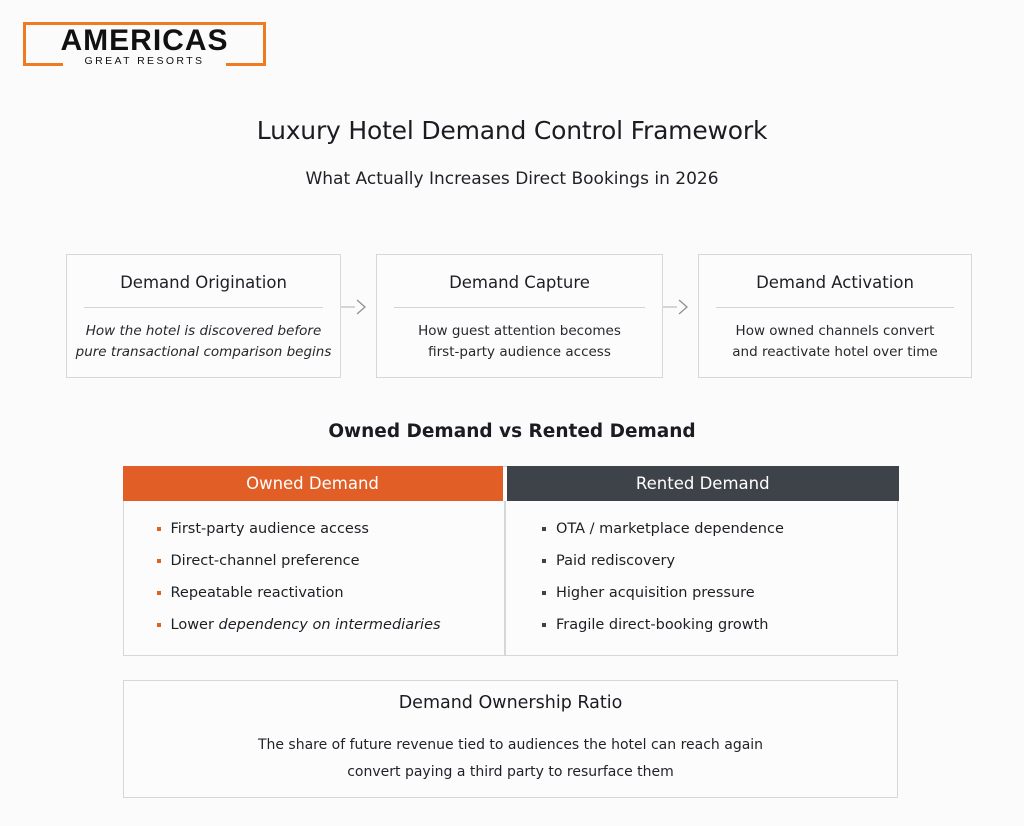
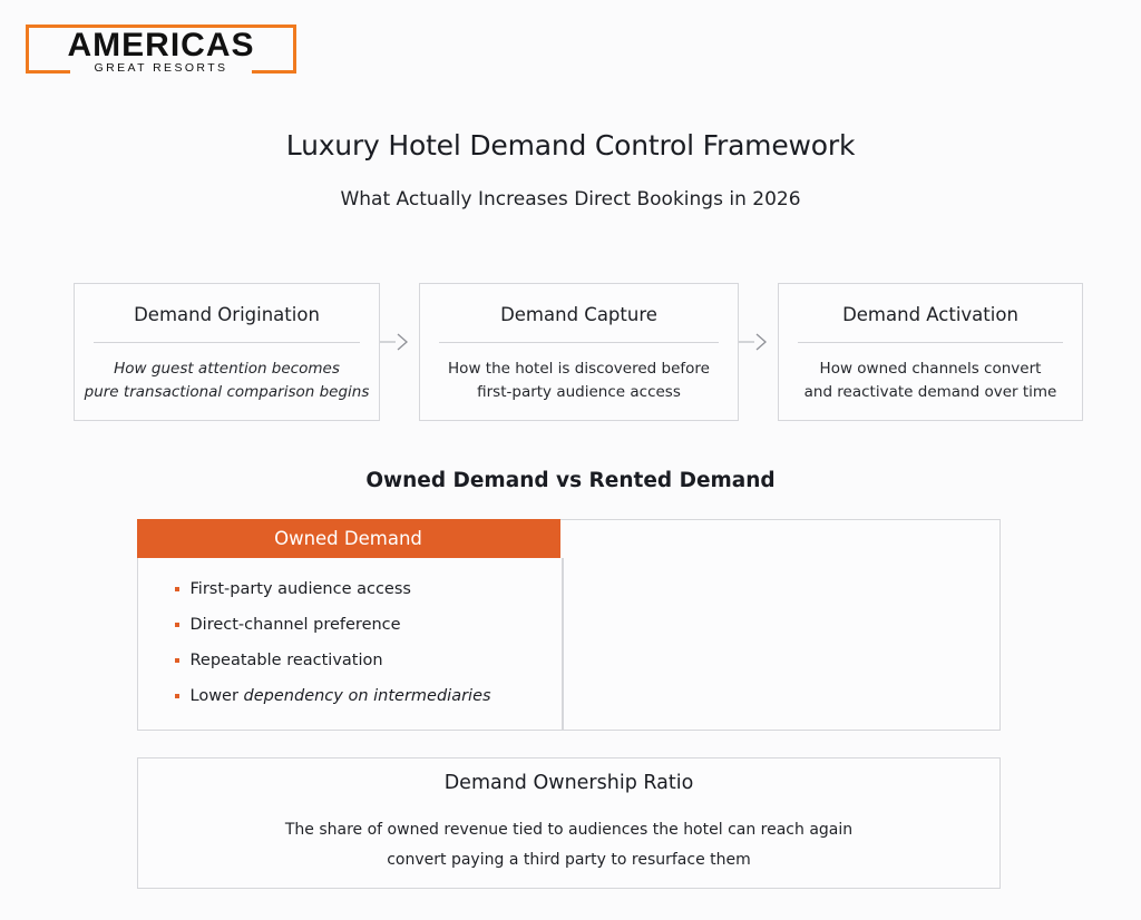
  AMERICAS
  GREAT RESORTS
  Luxury Hotel Demand Control Framework
  What Actually Increases Direct Bookings in 2026
  Demand Origination
- How the hotel is discovered before
+ How guest attention becomes
  pure transactional comparison begins
  Demand Capture
- How guest attention becomes
+ How the hotel is discovered before
  first-party audience access
  Demand Activation
  How owned channels convert
- and reactivate hotel over time
+ and reactivate demand over time
  Owned Demand vs Rented Demand
  Owned Demand
  First-party audience access
  Direct-channel preference
  Repeatable reactivation
  Lower dependency on intermediaries
- Rented Demand
- OTA / marketplace dependence
- Paid rediscovery
- Higher acquisition pressure
- Fragile direct-booking growth
  Demand Ownership Ratio
- The share of future revenue tied to audiences the hotel can reach again
+ The share of owned revenue tied to audiences the hotel can reach again
  convert paying a third party to resurface them
